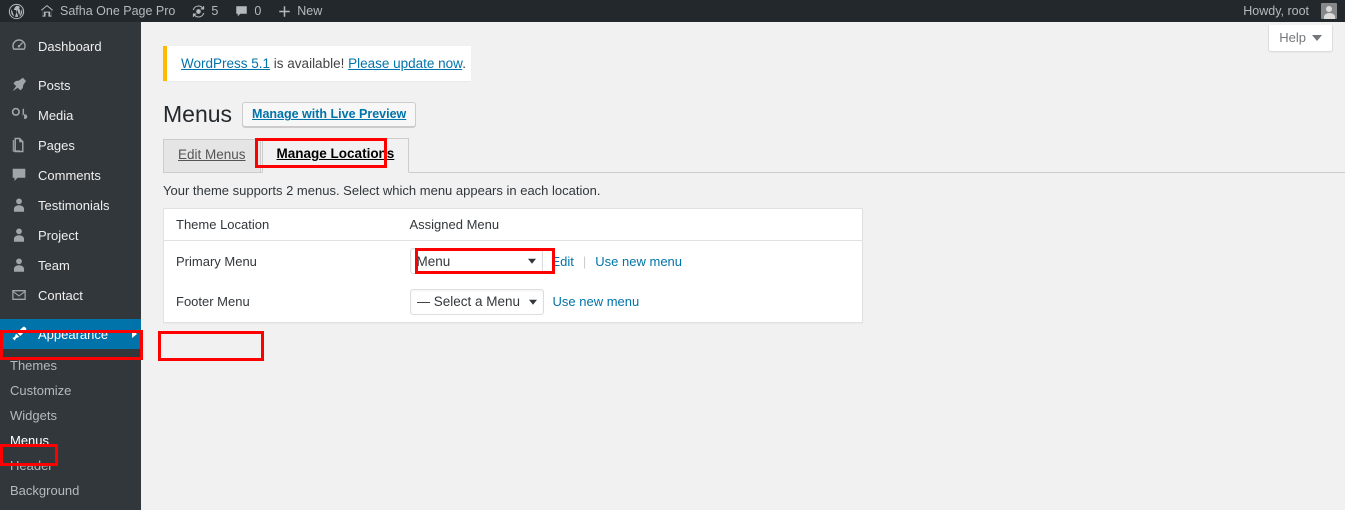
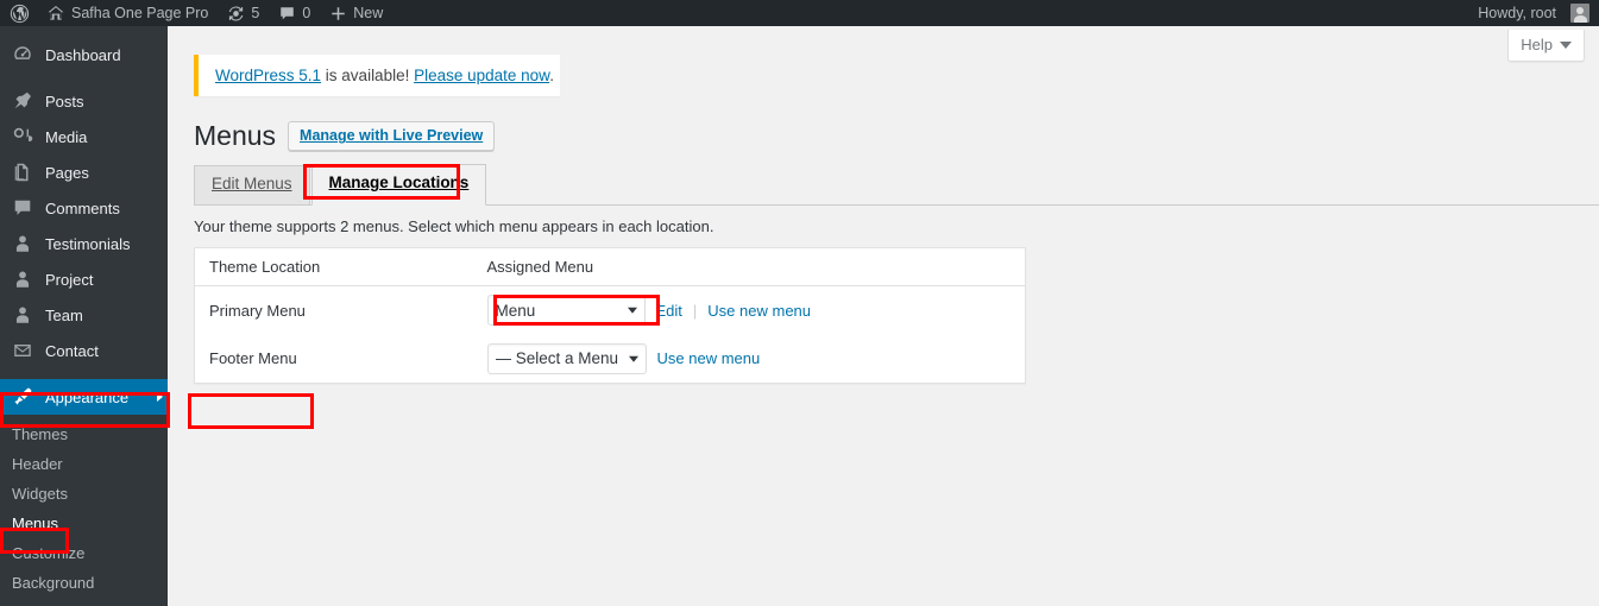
  Safha One Page Pro
  5
  0
  New
  Howdy, root
  Dashboard
  Posts
  Media
  Pages
  Comments
  Testimonials
  Project
  Team
  Contact
  Appearance
  Themes
- Customize
+ Header
  Widgets
  Menus
- Header
+ Customize
  Background
  Help
  WordPress 5.1 is available! Please update now.
  Menus
  Manage with Live Preview
  Edit Menus
  Manage Locations
  Your theme supports 2 menus. Select which menu appears in each location.
  Theme Location	Assigned Menu
  Primary Menu	Menu Edit | Use new menu
  Footer Menu	— Select a Menu Use new menu
